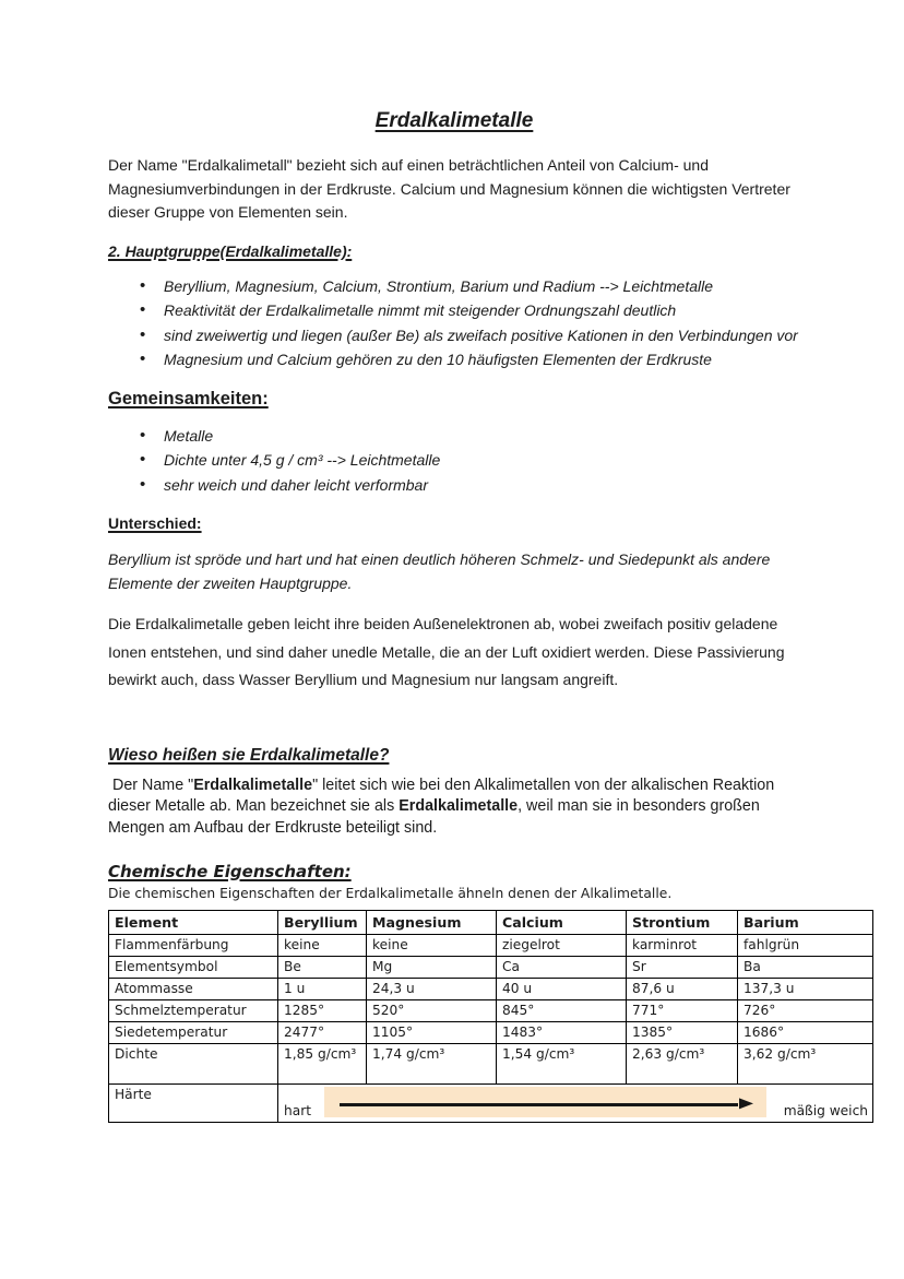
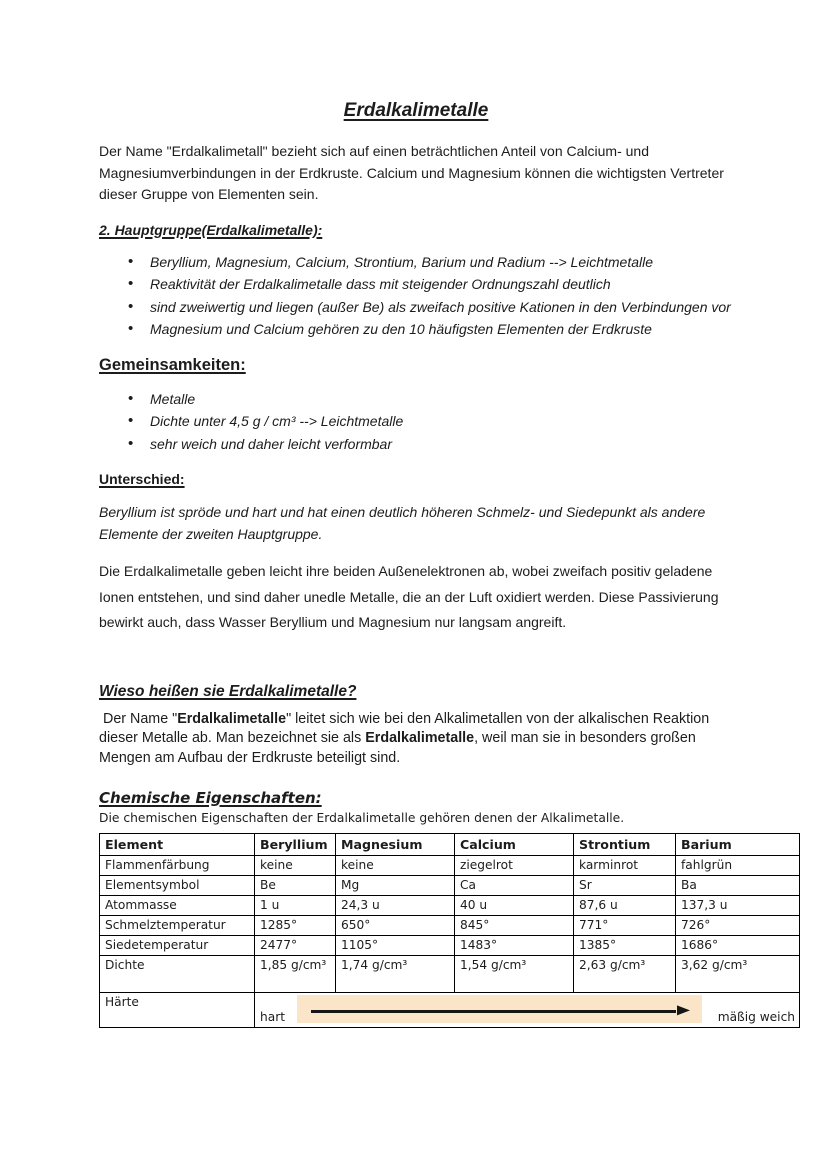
  Erdalkalimetalle
  Der Name "Erdalkalimetall" bezieht sich auf einen beträchtlichen Anteil von Calcium- und Magnesiumverbindungen in der Erdkruste. Calcium und Magnesium können die wichtigsten Vertreter dieser Gruppe von Elementen sein.
  2. Hauptgruppe(Erdalkalimetalle):
  Beryllium, Magnesium, Calcium, Strontium, Barium und Radium --> Leichtmetalle
- Reaktivität der Erdalkalimetalle nimmt mit steigender Ordnungszahl deutlich
+ Reaktivität der Erdalkalimetalle dass mit steigender Ordnungszahl deutlich
  sind zweiwertig und liegen (außer Be) als zweifach positive Kationen in den Verbindungen vor
  Magnesium und Calcium gehören zu den 10 häufigsten Elementen der Erdkruste
  Gemeinsamkeiten:
  Metalle
  Dichte unter 4,5 g / cm³ --> Leichtmetalle
  sehr weich und daher leicht verformbar
  Unterschied:
  Beryllium ist spröde und hart und hat einen deutlich höheren Schmelz- und Siedepunkt als andere Elemente der zweiten Hauptgruppe.
  Die Erdalkalimetalle geben leicht ihre beiden Außenelektronen ab, wobei zweifach positiv geladene Ionen entstehen, und sind daher unedle Metalle, die an der Luft oxidiert werden. Diese Passivierung bewirkt auch, dass Wasser Beryllium und Magnesium nur langsam angreift.
  Wieso heißen sie Erdalkalimetalle?
  Der Name "Erdalkalimetalle" leitet sich wie bei den Alkalimetallen von der alkalischen Reaktion dieser Metalle ab. Man bezeichnet sie als Erdalkalimetalle, weil man sie in besonders großen Mengen am Aufbau der Erdkruste beteiligt sind.
  Chemische Eigenschaften:
- Die chemischen Eigenschaften der Erdalkalimetalle ähneln denen der Alkalimetalle.
+ Die chemischen Eigenschaften der Erdalkalimetalle gehören denen der Alkalimetalle.
  Element	Beryllium	Magnesium	Calcium	Strontium	Barium
  Flammenfärbung	keine	keine	ziegelrot	karminrot	fahlgrün
  Elementsymbol	Be	Mg	Ca	Sr	Ba
  Atommasse	1 u	24,3 u	40 u	87,6 u	137,3 u
- Schmelztemperatur	1285°	520°	845°	771°	726°
+ Schmelztemperatur	1285°	650°	845°	771°	726°
  Siedetemperatur	2477°	1105°	1483°	1385°	1686°
  Dichte	1,85 g/cm³	1,74 g/cm³	1,54 g/cm³	2,63 g/cm³	3,62 g/cm³
  Härte	hart mäßig weich
